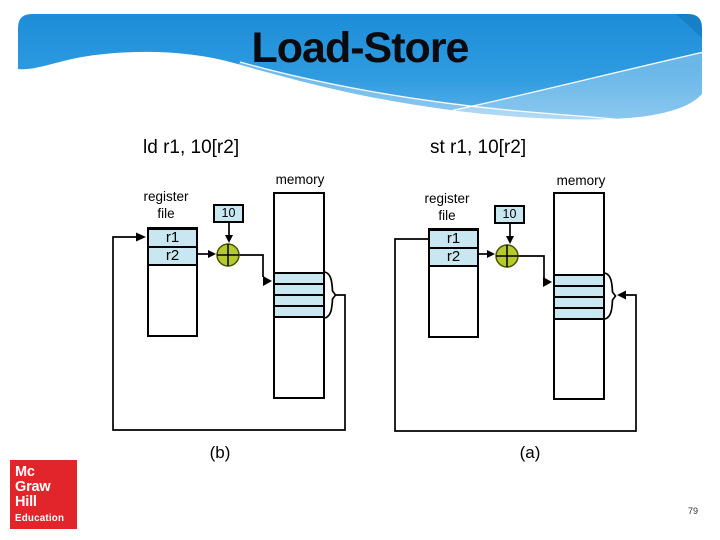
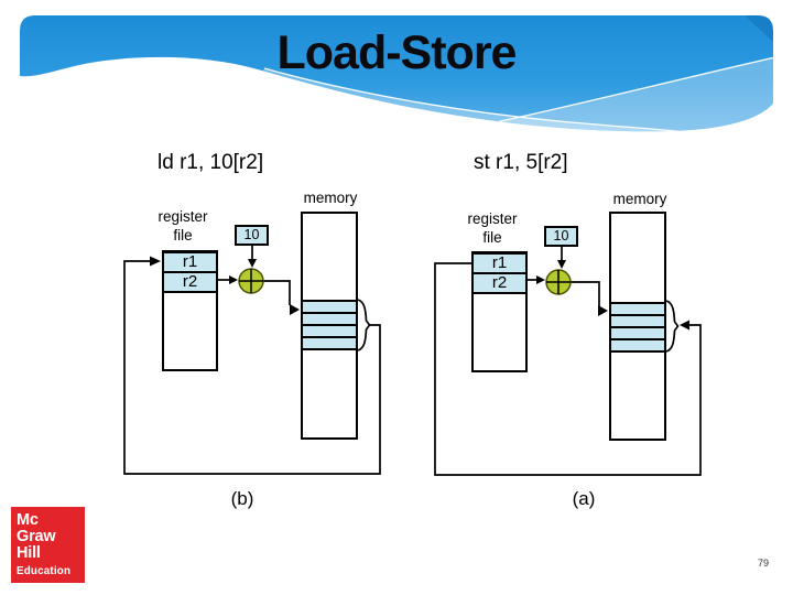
  Load-Store
  ld r1, 10[r2]
  memory
  register
  file
  r1
  r2
  10
  (b)
- st r1, 10[r2]
+ st r1, 5[r2]
  memory
  register
  file
  r1
  r2
  10
  (a)
  Mc
  Graw
  Hill
  Education
  79
